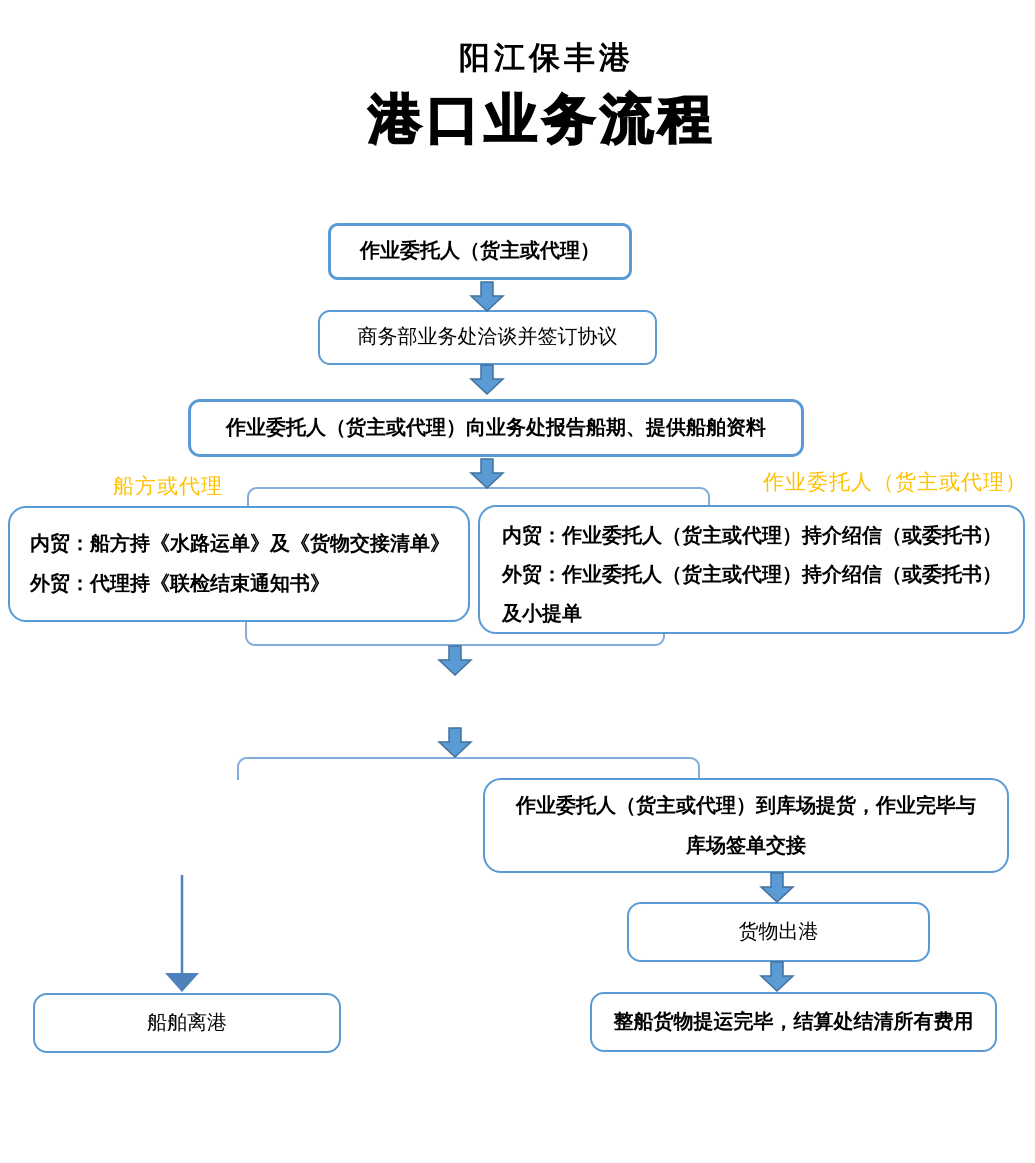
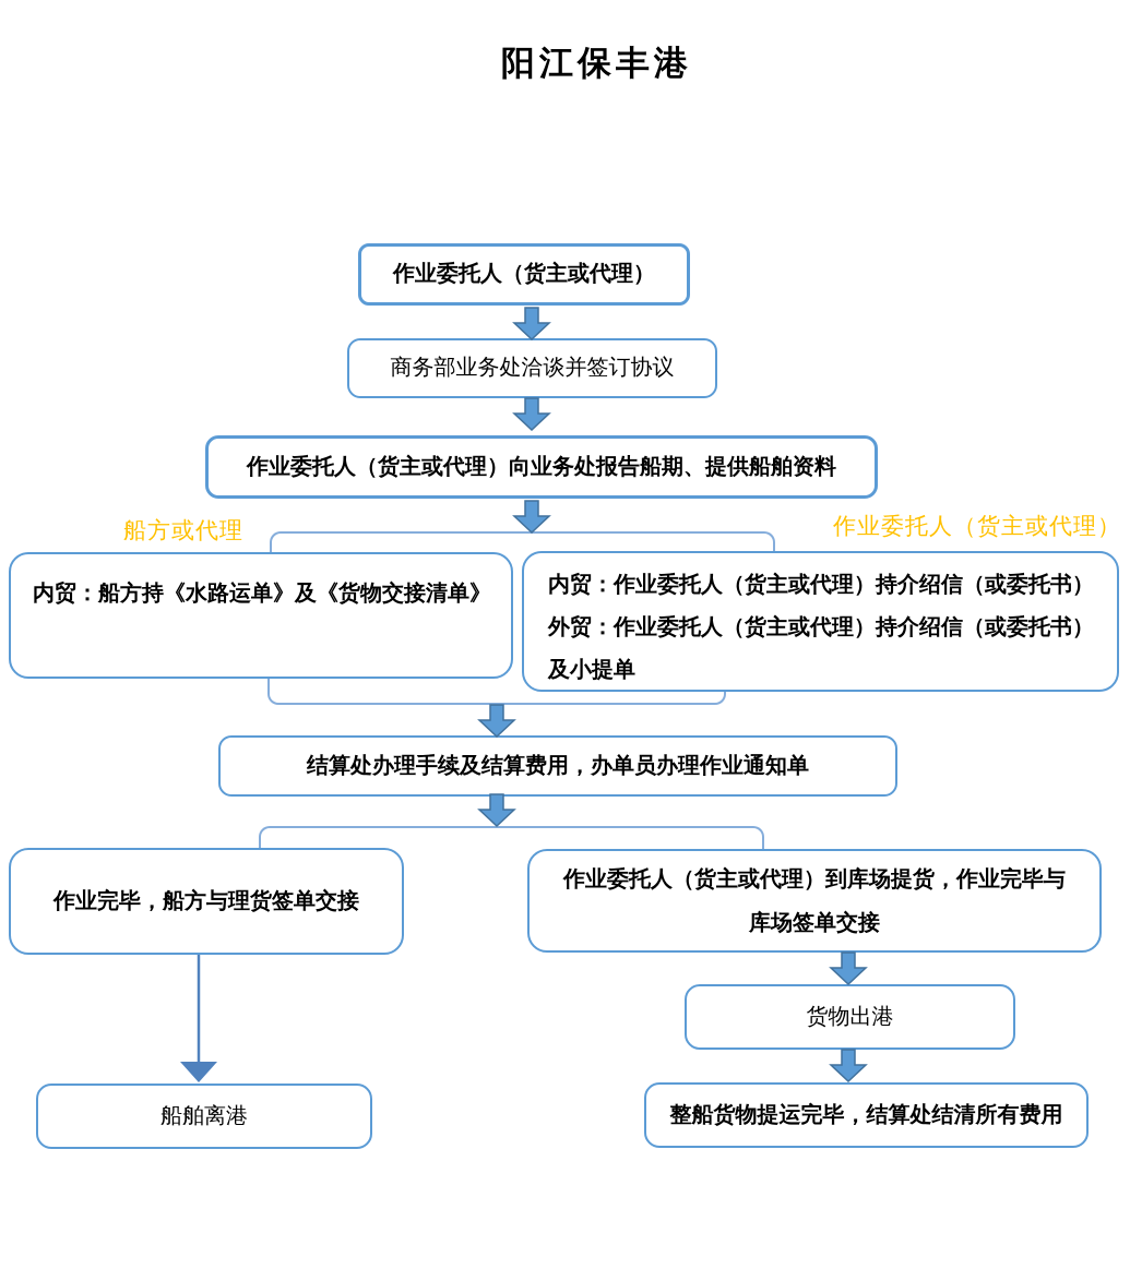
  阳江保丰港
- 港口业务流程
  船方或代理
  作业委托人（货主或代理）
  作业委托人（货主或代理）
  商务部业务处洽谈并签订协议
  作业委托人（货主或代理）向业务处报告船期、提供船舶资料
  内贸：船方持《水路运单》及《货物交接清单》
- 外贸：代理持《联检结束通知书》
  内贸：作业委托人（货主或代理）持介绍信（或委托书）
  外贸：作业委托人（货主或代理）持介绍信（或委托书）
  及小提单
+ 结算处办理手续及结算费用，办单员办理作业通知单
+ 作业完毕，船方与理货签单交接
  作业委托人（货主或代理）到库场提货，作业完毕与库场签单交接
  货物出港
  船舶离港
  整船货物提运完毕，结算处结清所有费用
